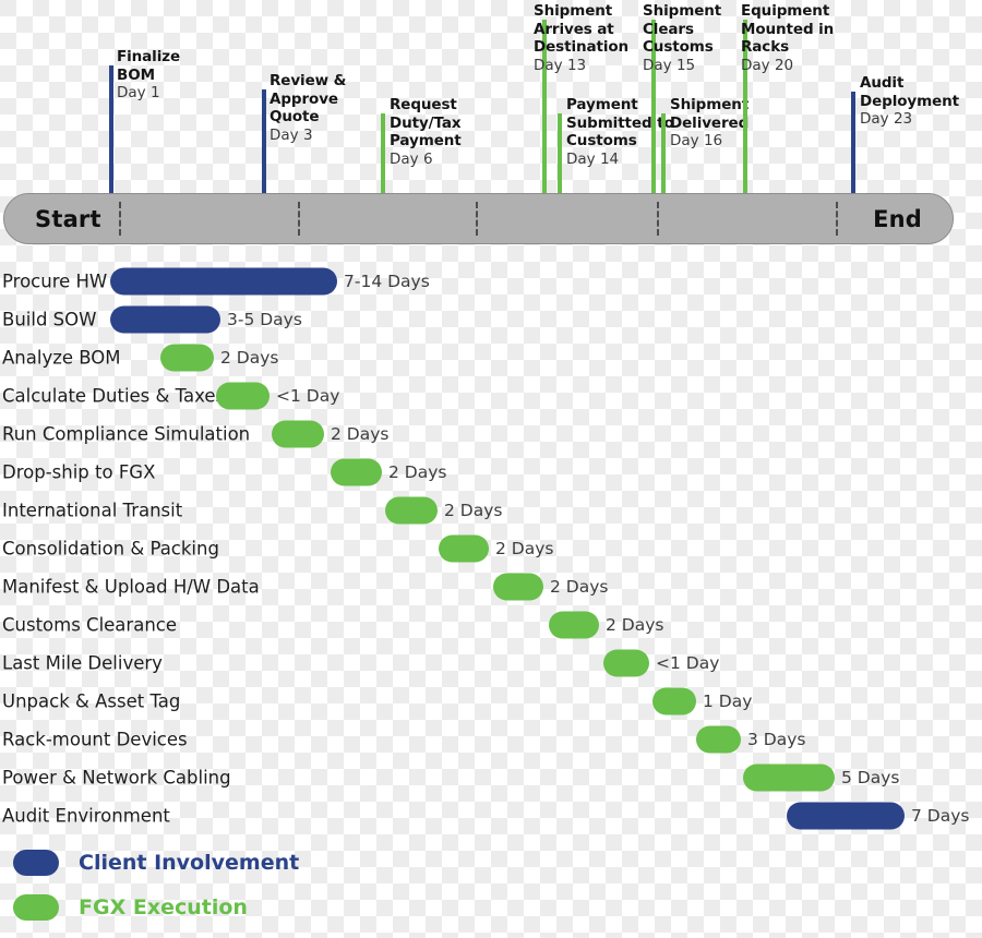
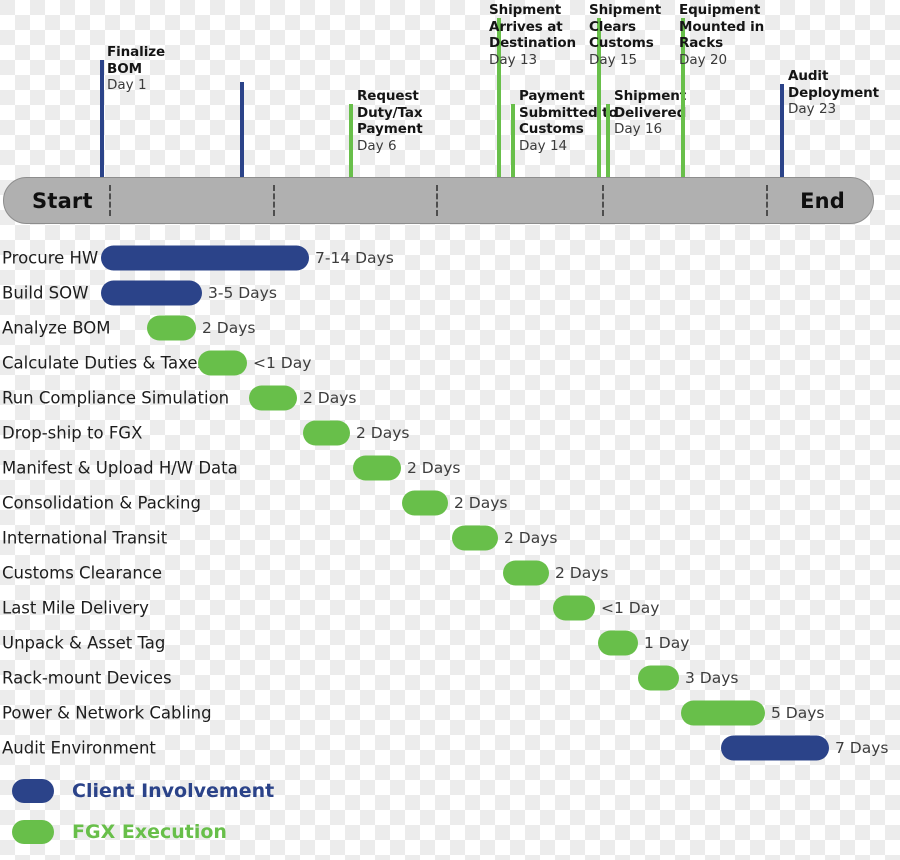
  Finalize BOM
  Day 1
- Review & Approve Quote
- Day 3
  Request Duty/Tax Payment
  Day 6
  Shipment Arrives at Destination
  Day 13
  Payment Submittedo Customs
  Day 14
  Shipment Clears Customs
  Day 15
  Shipmen Delivere
  Day 16
  Equipment Mounted in Racks
  Day 20
  Audit Deployment
  Day 23
  Start
  End
  Procure HW
  7-14 Days
  Build SOW
  3-5 Days
  Analyze BOM
  2 Days
  Calculate Duties & Taxe
  <1 Day
  Run Compliance Simulation
  2 Days
  Drop-ship to FGX
  2 Days
- International Transit
+ Manifest & Upload H/W Data
  2 Days
  Consolidation & Packing
  2 Days
- Manifest & Upload H/W Data
+ International Transit
  2 Days
  Customs Clearance
  2 Days
  Last Mile Delivery
  <1 Day
  Unpack & Asset Tag
  1 Day
  Rack-mount Devices
  3 Days
  Power & Network Cabling
  5 Days
  Audit Environment
  7 Days
  Client Involvement
  FGX Execution
